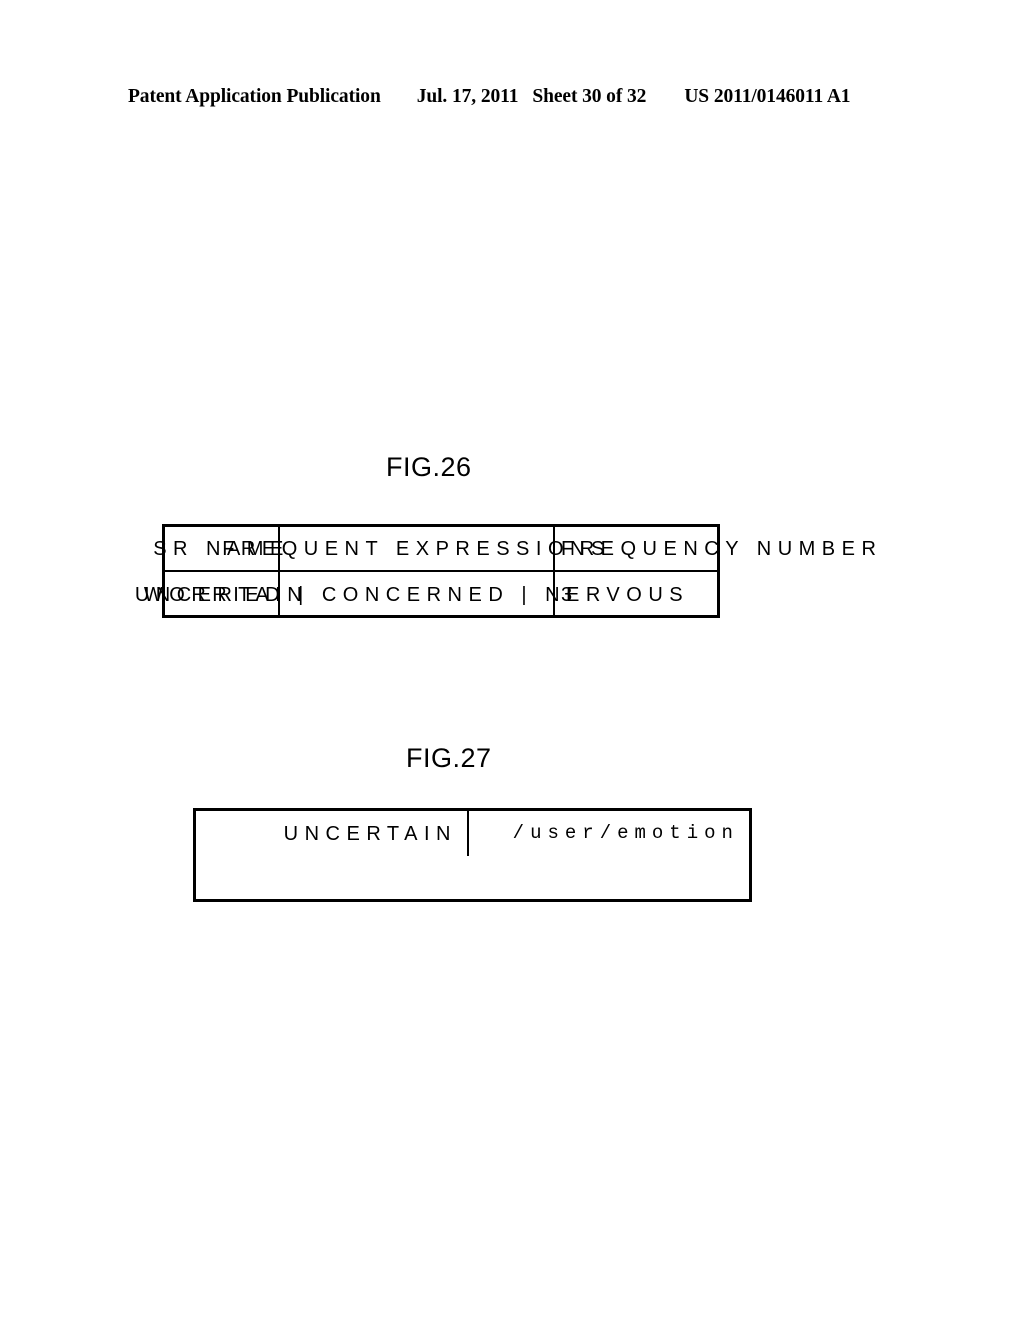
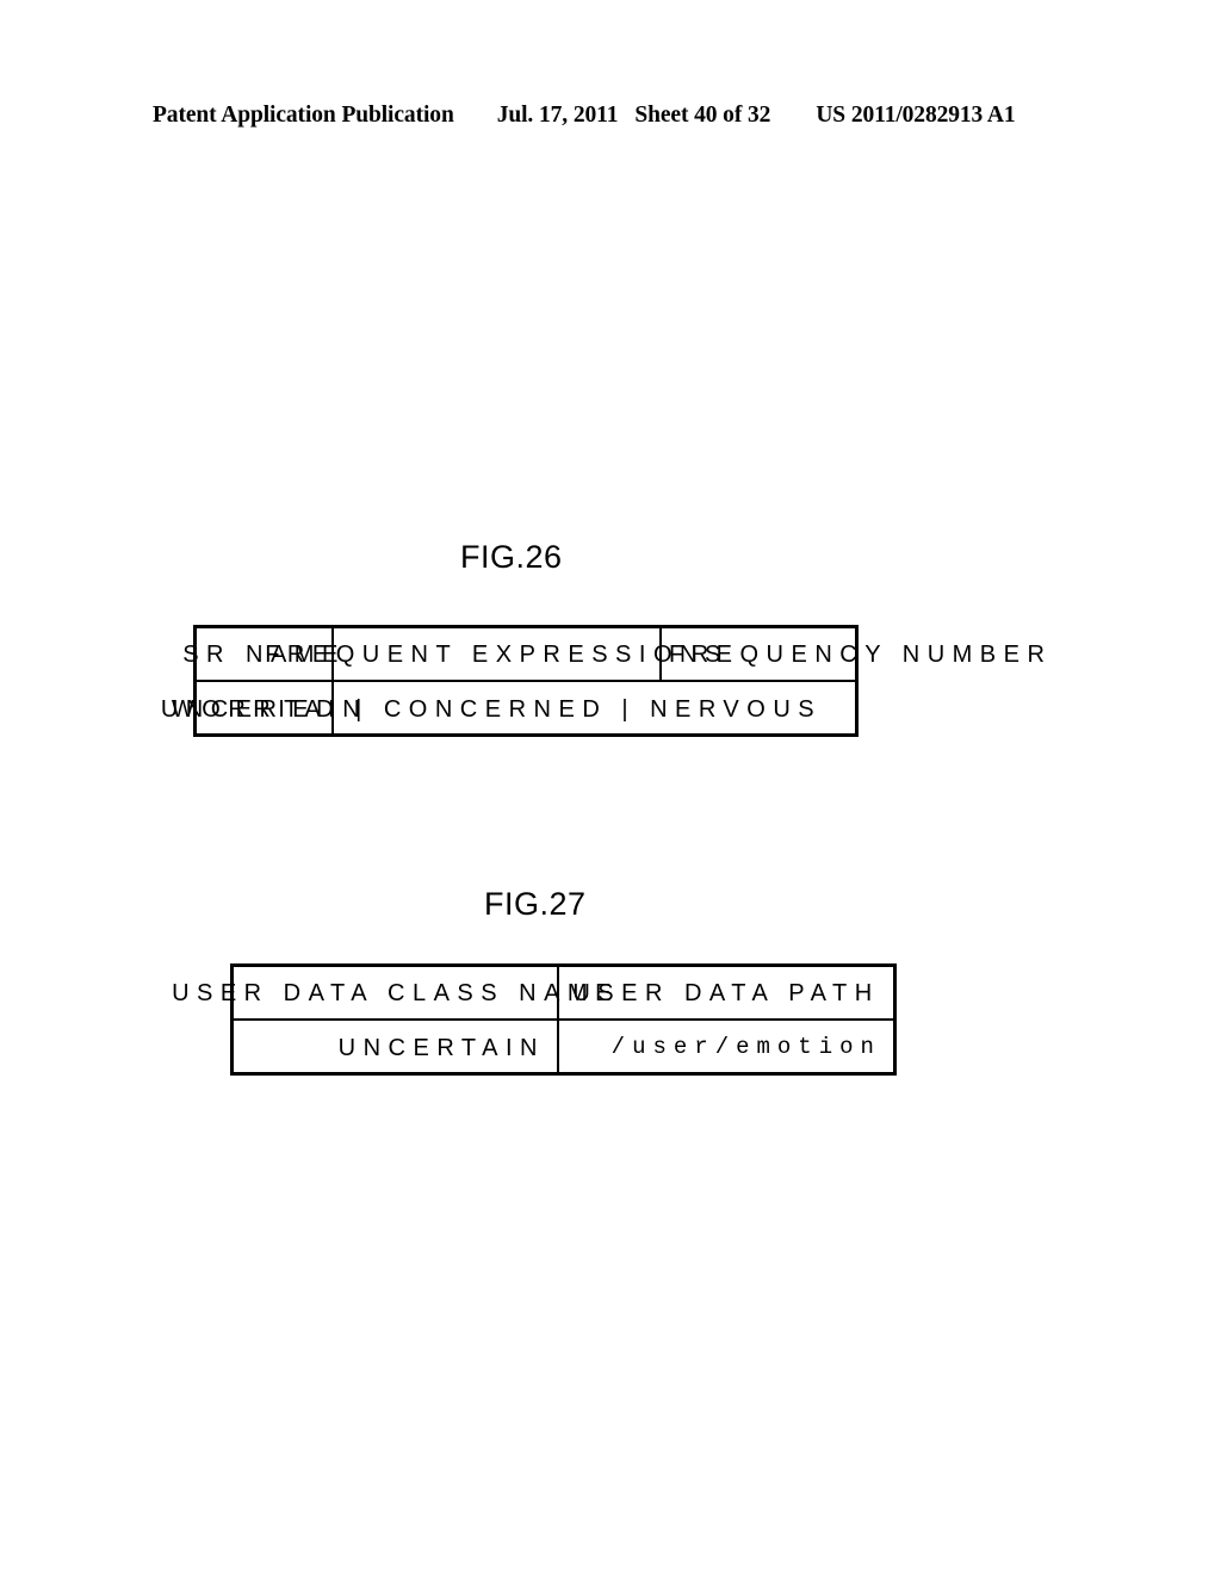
  Patent Application Publication
  Jul. 17, 2011
- Sheet 30 of 32
+ Sheet 40 of 32
- US 2011/0146011 A1
+ US 2011/0282913 A1
  FIG.26
  SR NAME
  FREQUENT EXPRESSIONS
  FREQUENCY NUMBER
  UNCERTAIN
  WORRIED | CONCERNED | NERVOUS
- 3
  FIG.27
+ USER DATA CLASS NAME
+ USER DATA PATH
  UNCERTAIN
  /user/emotion
